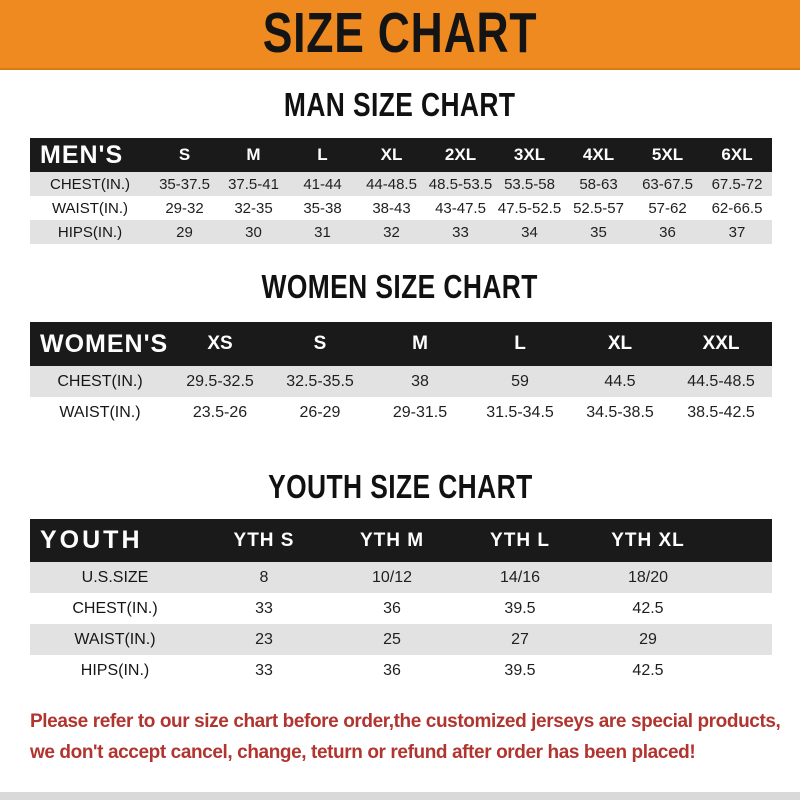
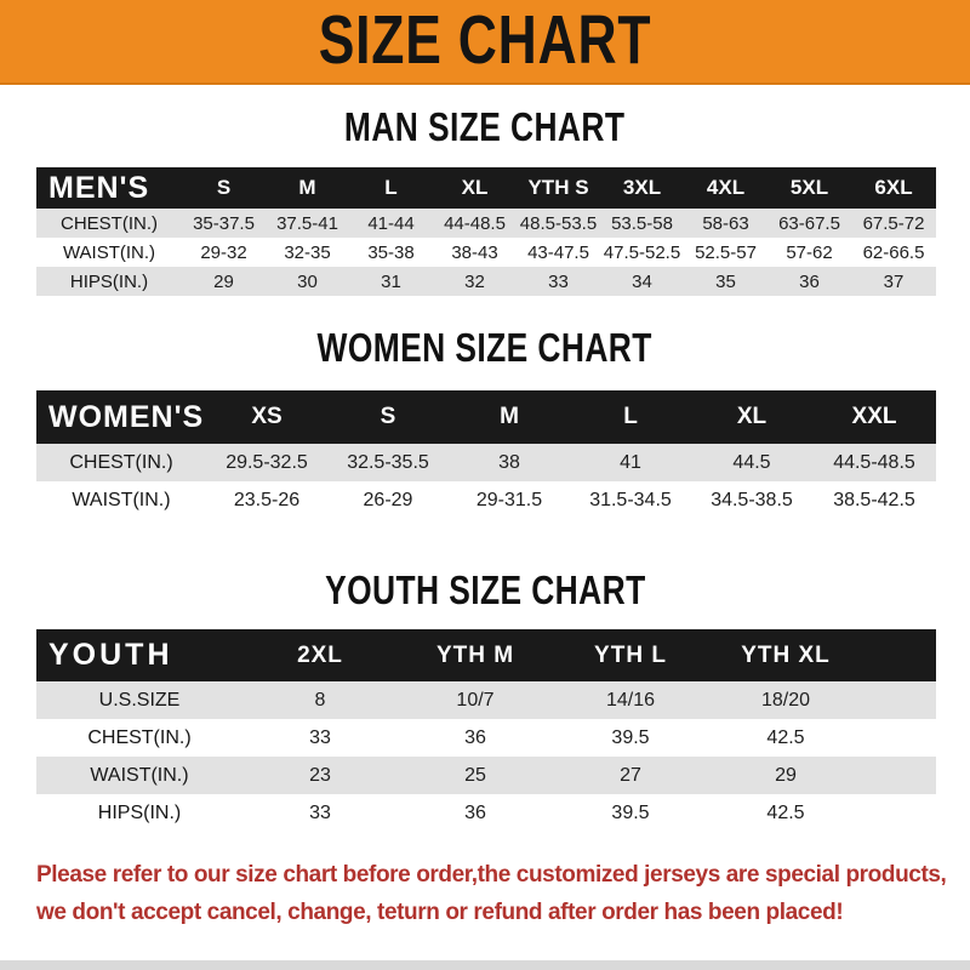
  SIZE CHART
  MAN SIZE CHART
- MEN'S	S	M	L	XL	2XL	3XL	4XL	5XL	6XL
+ MEN'S	S	M	L	XL	YTH S	3XL	4XL	5XL	6XL
  CHEST(IN.)	35-37.5	37.5-41	41-44	44-48.5	48.5-53.5	53.5-58	58-63	63-67.5	67.5-72
  WAIST(IN.)	29-32	32-35	35-38	38-43	43-47.5	47.5-52.5	52.5-57	57-62	62-66.5
  HIPS(IN.)	29	30	31	32	33	34	35	36	37
  WOMEN SIZE CHART
  WOMEN'S	XS	S	M	L	XL	XXL
- CHEST(IN.)	29.5-32.5	32.5-35.5	38	59	44.5	44.5-48.5
+ CHEST(IN.)	29.5-32.5	32.5-35.5	38	41	44.5	44.5-48.5
  WAIST(IN.)	23.5-26	26-29	29-31.5	31.5-34.5	34.5-38.5	38.5-42.5
  YOUTH SIZE CHART
- YOUTH	YTH S	YTH M	YTH L	YTH XL
+ YOUTH	2XL	YTH M	YTH L	YTH XL
- U.S.SIZE	8	10/12	14/16	18/20
+ U.S.SIZE	8	10/7	14/16	18/20
  CHEST(IN.)	33	36	39.5	42.5
  WAIST(IN.)	23	25	27	29
  HIPS(IN.)	33	36	39.5	42.5
  Please refer to our size chart before order,the customized jerseys are special products,
  we don't accept cancel, change, teturn or refund after order has been placed!
